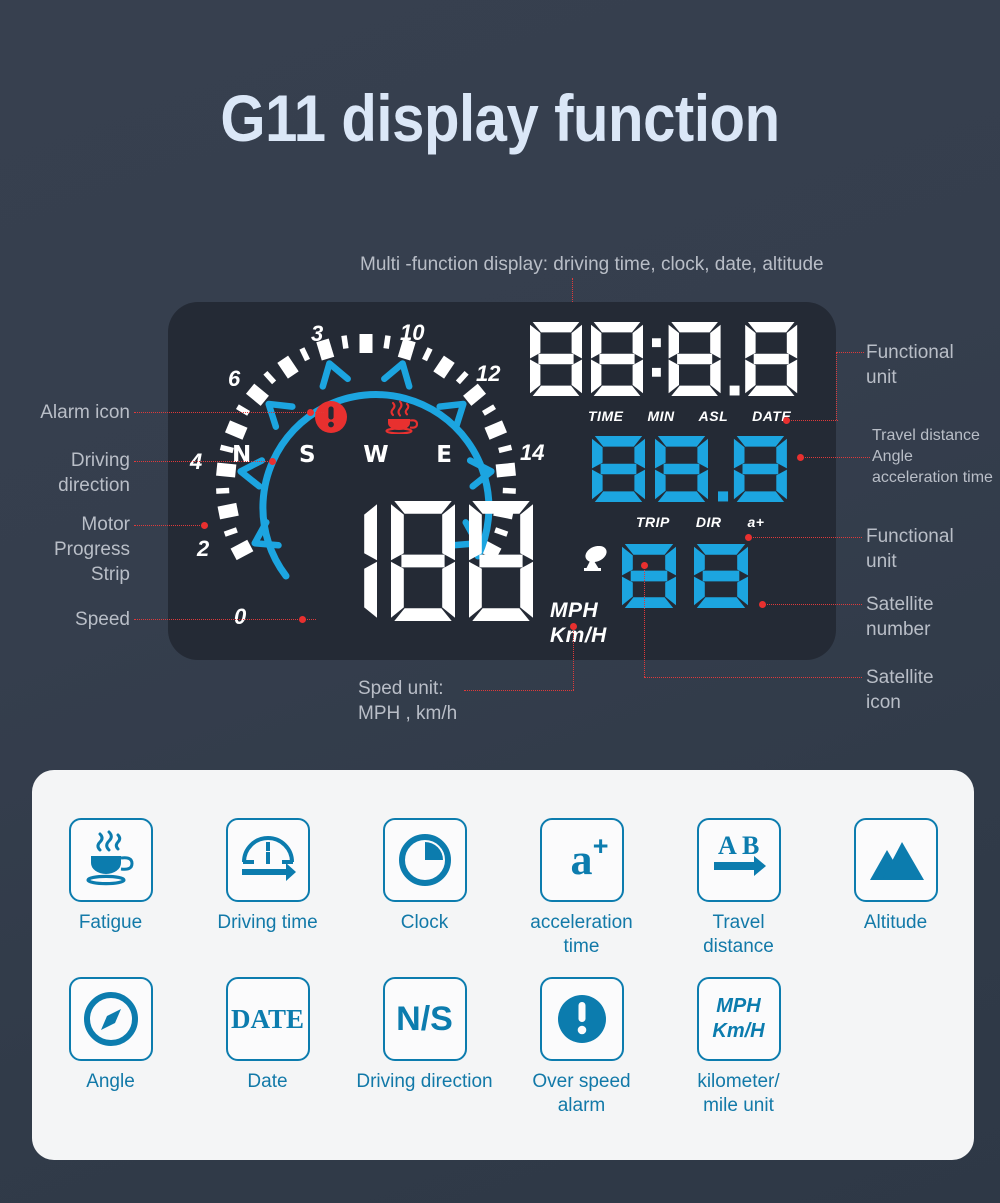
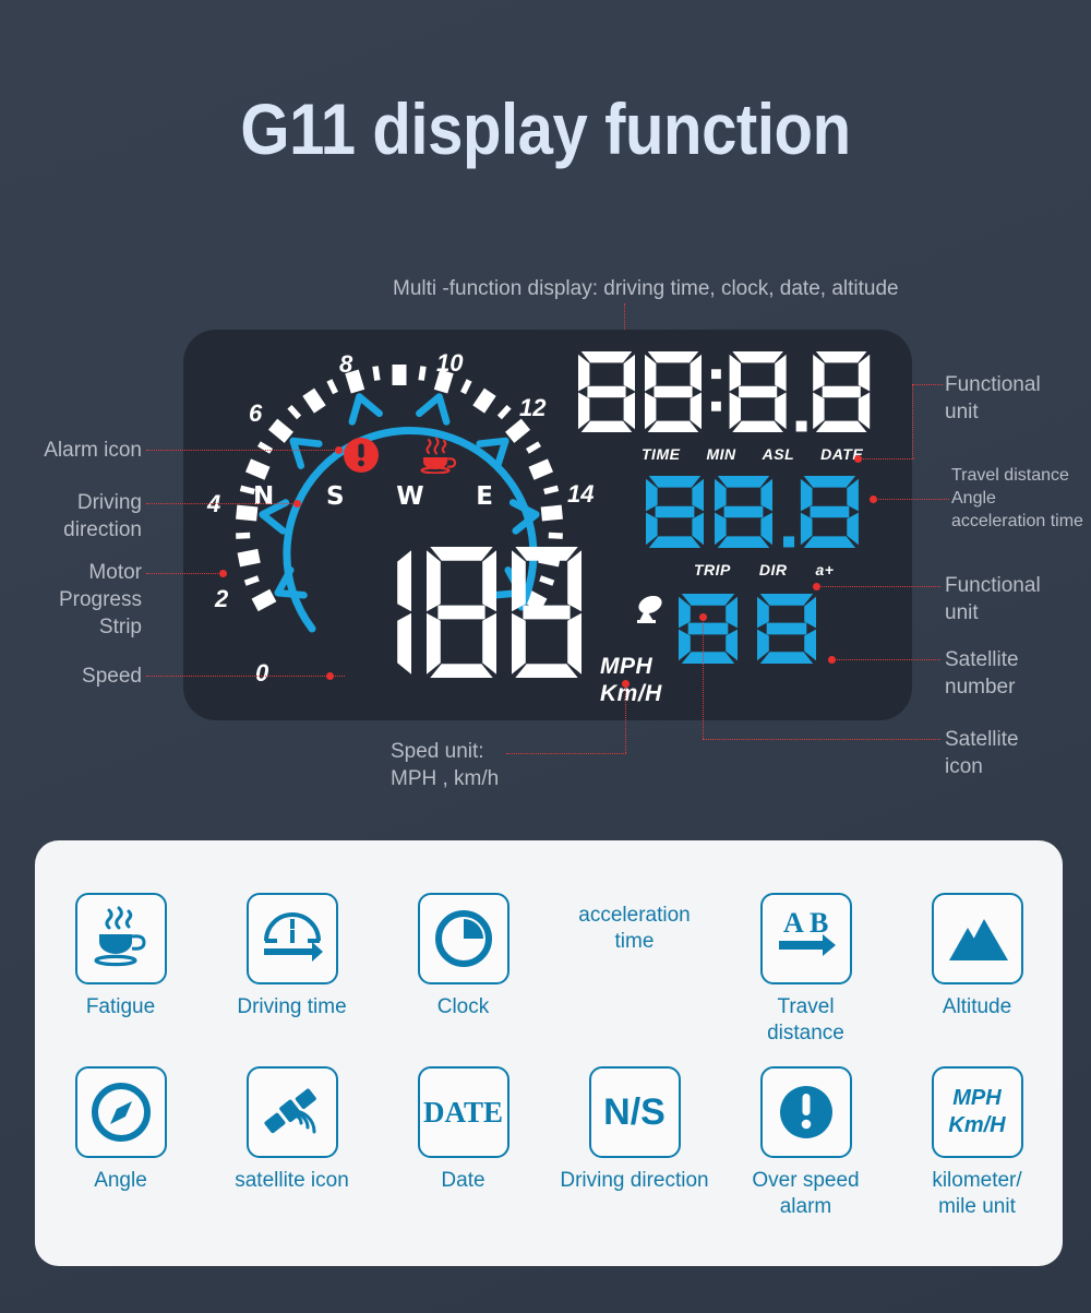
  G11 display function
  Multi -function display: driving time, clock, date, altitude
  0
  2
  4
  6
- 3
+ 8
  10
  12
  14
  N
  S
  W
  E
  MPH
  Km/H
  TIME
  MIN
  ASL
  DATE
  TRIP
  DIR
  a+
  Alarm icon
  Driving
  direction
  Motor
  Progress
  Strip
  Speed
  Functional
  unit
  Travel distance
  Angle
  acceleration time
  Functional
  unit
  Satellite
  number
  Satellite
  icon
  Sped unit:
  MPH , km/h
  Fatigue
  Driving time
  Clock
- a
- +
  acceleration
  time
  A
  B
  Travel
  distance
  Altitude
  Angle
+ satellite icon
  DATE
  Date
  N/S
  Driving direction
  Over speed
  alarm
  MPH
  Km/H
  kilometer/
  mile unit
